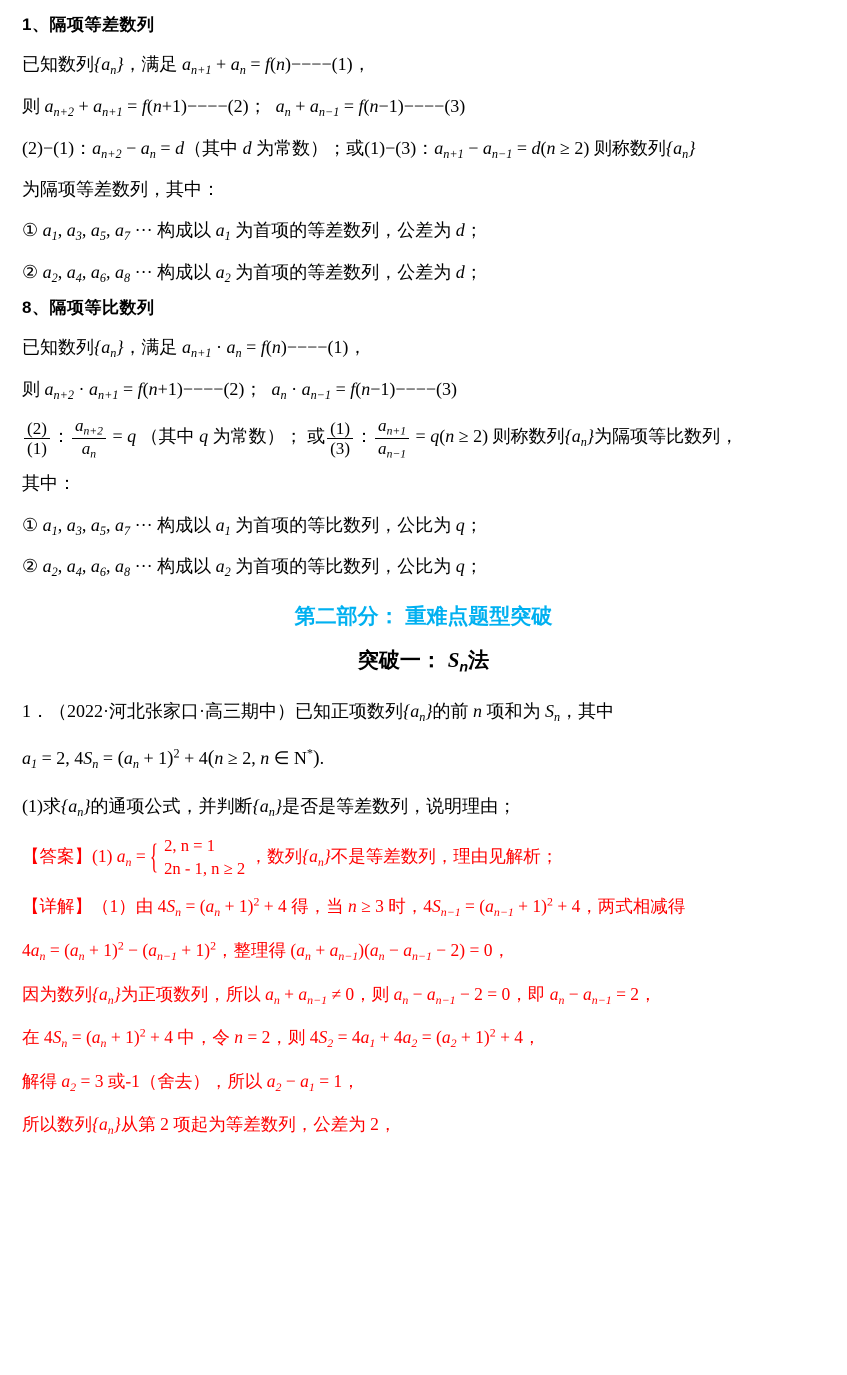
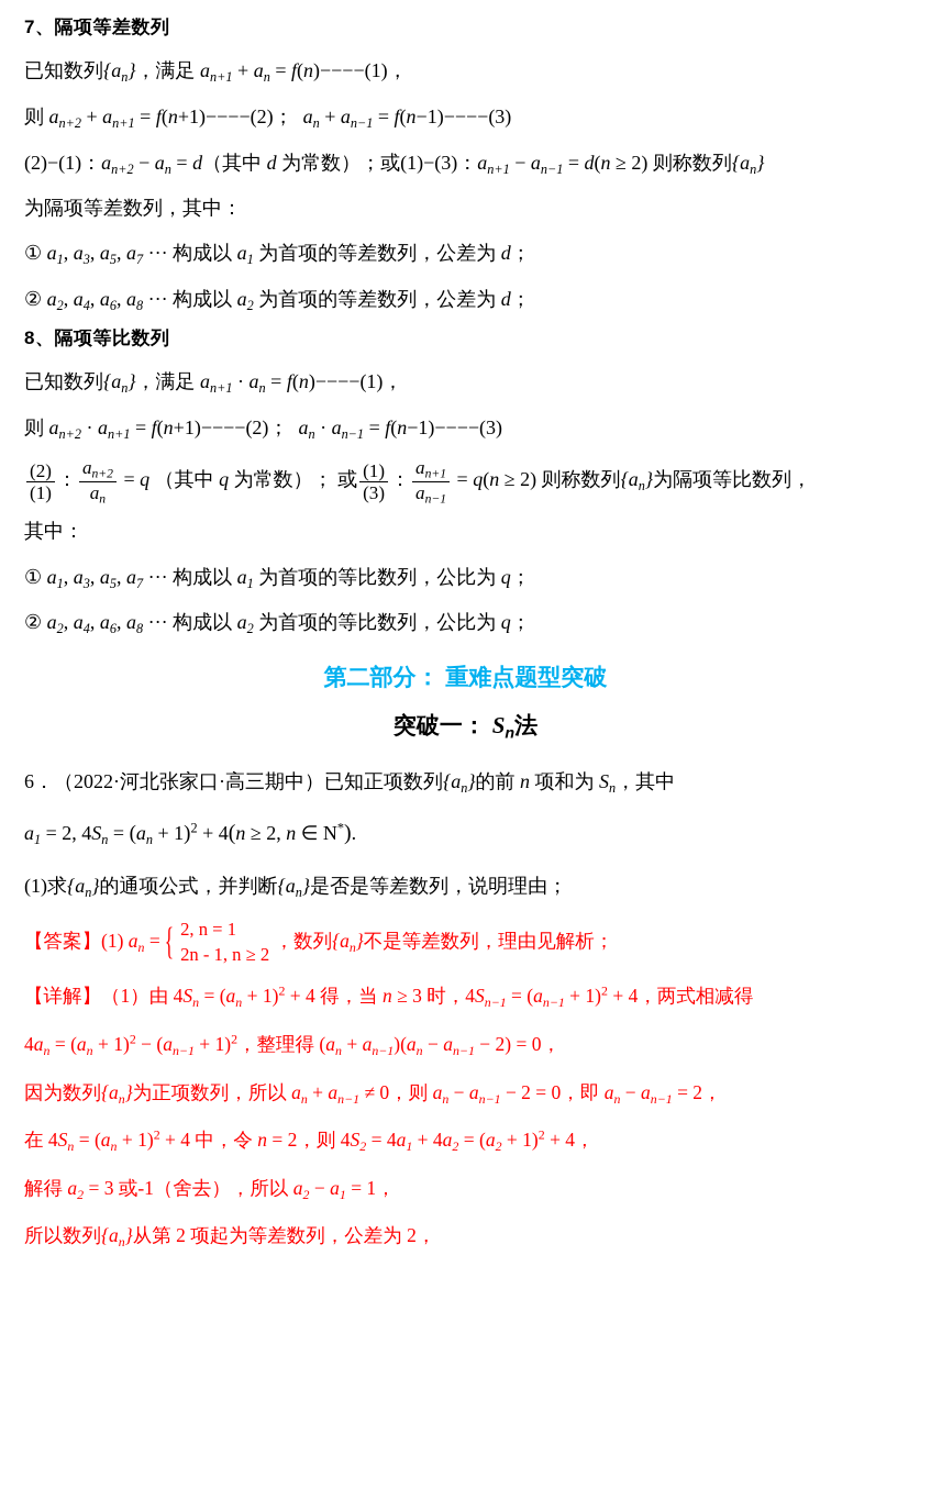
- 1、隔项等差数列
+ 7、隔项等差数列
  已知数列{an}，满足 an+1 + an = f(n)−−−−(1)，
  则 an+2 + an+1 = f(n+1)−−−−(2)； an + an−1 = f(n−1)−−−−(3)
  (2)−(1)：an+2 − an = d（其中 d 为常数）；或(1)−(3)：an+1 − an−1 = d(n ≥ 2) 则称数列{an}
  为隔项等差数列，其中：
  ① a1, a3, a5, a7 ··· 构成以 a1 为首项的等差数列，公差为 d；
  ② a2, a4, a6, a8 ··· 构成以 a2 为首项的等差数列，公差为 d；
  8、隔项等比数列
  已知数列{an}，满足 an+1 · an = f(n)−−−−(1)，
  则 an+2 · an+1 = f(n+1)−−−−(2)； an · an−1 = f(n−1)−−−−(3)
  (2)
  (1)
  ：
  an+2
  an
  = q （其中 q 为常数）； 或
  (1)
  (3)
  ：
  an+1
  an−1
  = q(n ≥ 2) 则称数列{an}为隔项等比数列，
  其中：
  ① a1, a3, a5, a7 ··· 构成以 a1 为首项的等比数列，公比为 q；
  ② a2, a4, a6, a8 ··· 构成以 a2 为首项的等比数列，公比为 q；
  第二部分： 重难点题型突破
  突破一： Sn法
- 1．（2022·河北张家口·高三期中）已知正项数列{an}的前 n 项和为 Sn，其中
+ 6．（2022·河北张家口·高三期中）已知正项数列{an}的前 n 项和为 Sn，其中
  a1 = 2, 4Sn = (an + 1)2 + 4(n ≥ 2, n ∈ N*).
  (1)求{an}的通项公式，并判断{an}是否是等差数列，说明理由；
  【答案】(1) an =
  2, n = 1
  2n - 1, n ≥ 2
  ，数列{an}不是等差数列，理由见解析；
  【详解】（1）由 4Sn = (an + 1)2 + 4 得，当 n ≥ 3 时，4Sn−1 = (an−1 + 1)2 + 4，两式相减得
  4an = (an + 1)2 − (an−1 + 1)2，整理得 (an + an−1)(an − an−1 − 2) = 0，
  因为数列{an}为正项数列，所以 an + an−1 ≠ 0，则 an − an−1 − 2 = 0，即 an − an−1 = 2，
  在 4Sn = (an + 1)2 + 4 中，令 n = 2，则 4S2 = 4a1 + 4a2 = (a2 + 1)2 + 4，
  解得 a2 = 3 或-1（舍去），所以 a2 − a1 = 1，
  所以数列{an}从第 2 项起为等差数列，公差为 2，
